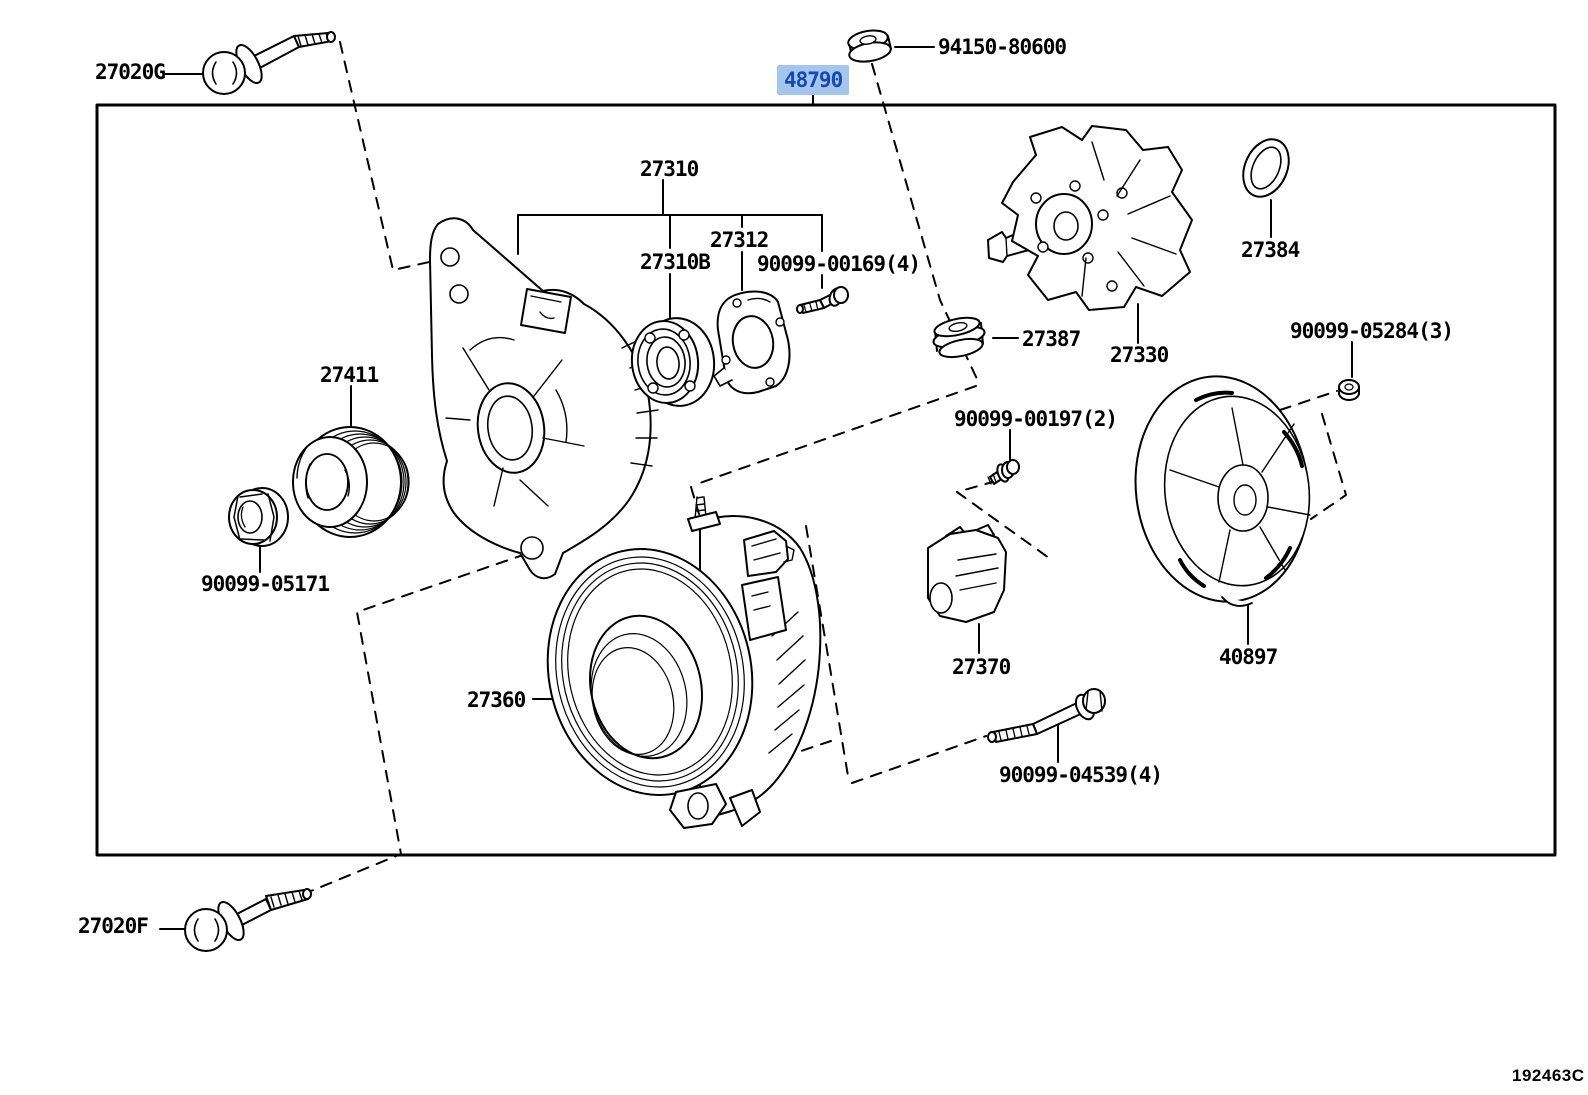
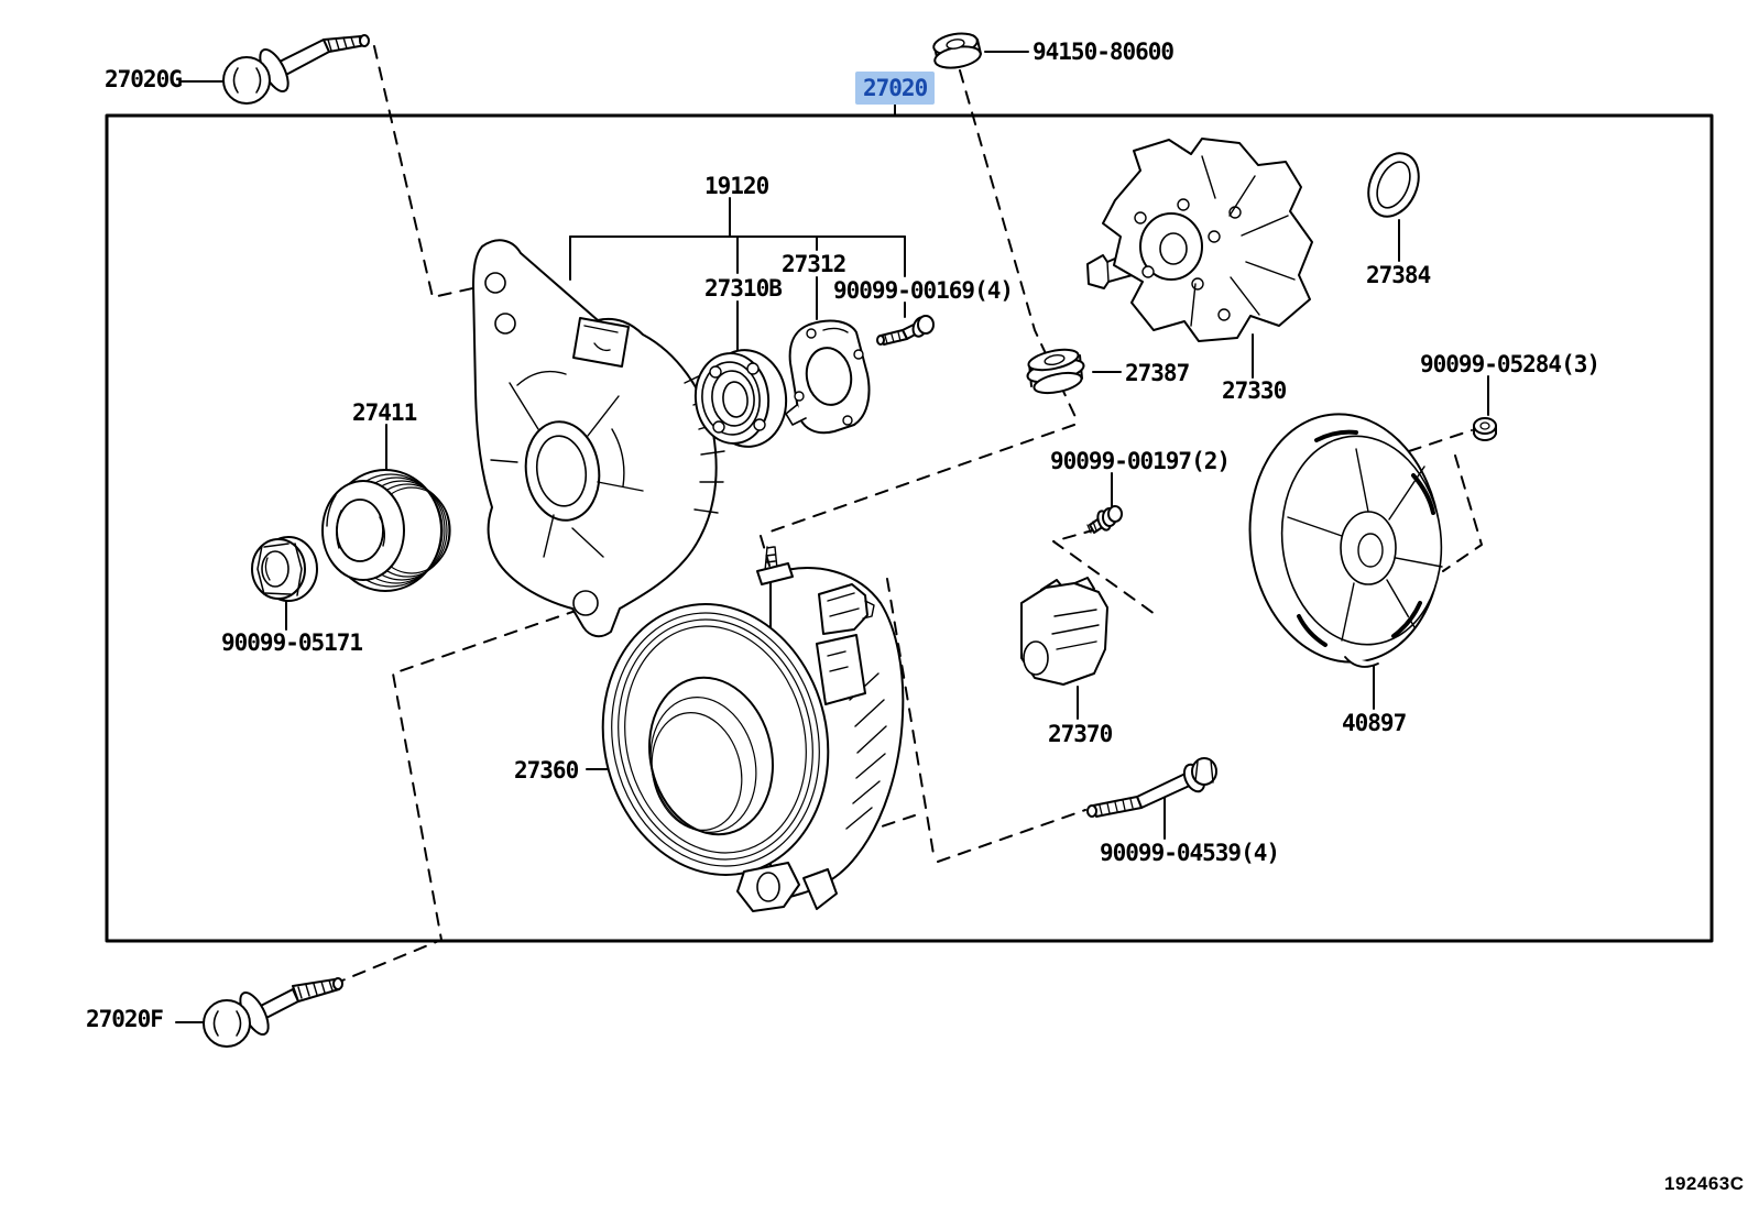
  27020G
  94150-80600
- 48790
+ 27020
- 27310
+ 19120
  27312
  27310B
  90099-00169(4)
  27384
  90099-05284(3)
  27387
  27330
  27411
  90099-00197(2)
  90099-05171
  27370
  40897
  27360
  90099-04539(4)
  27020F
  192463C
